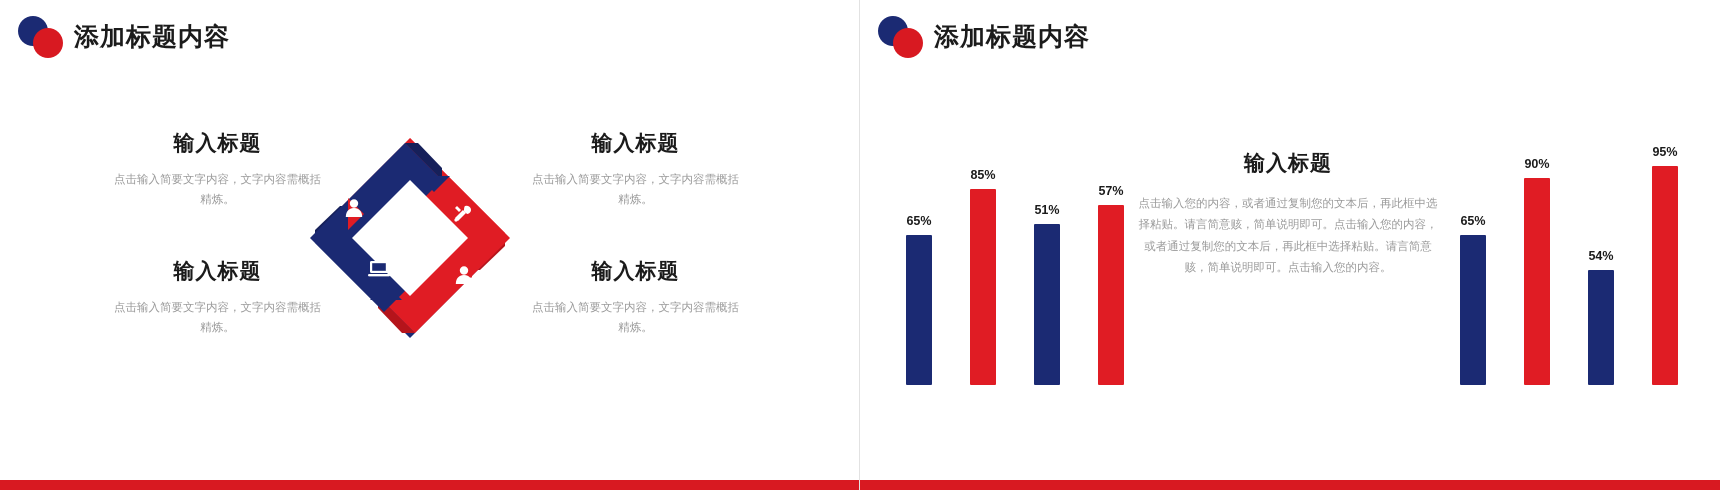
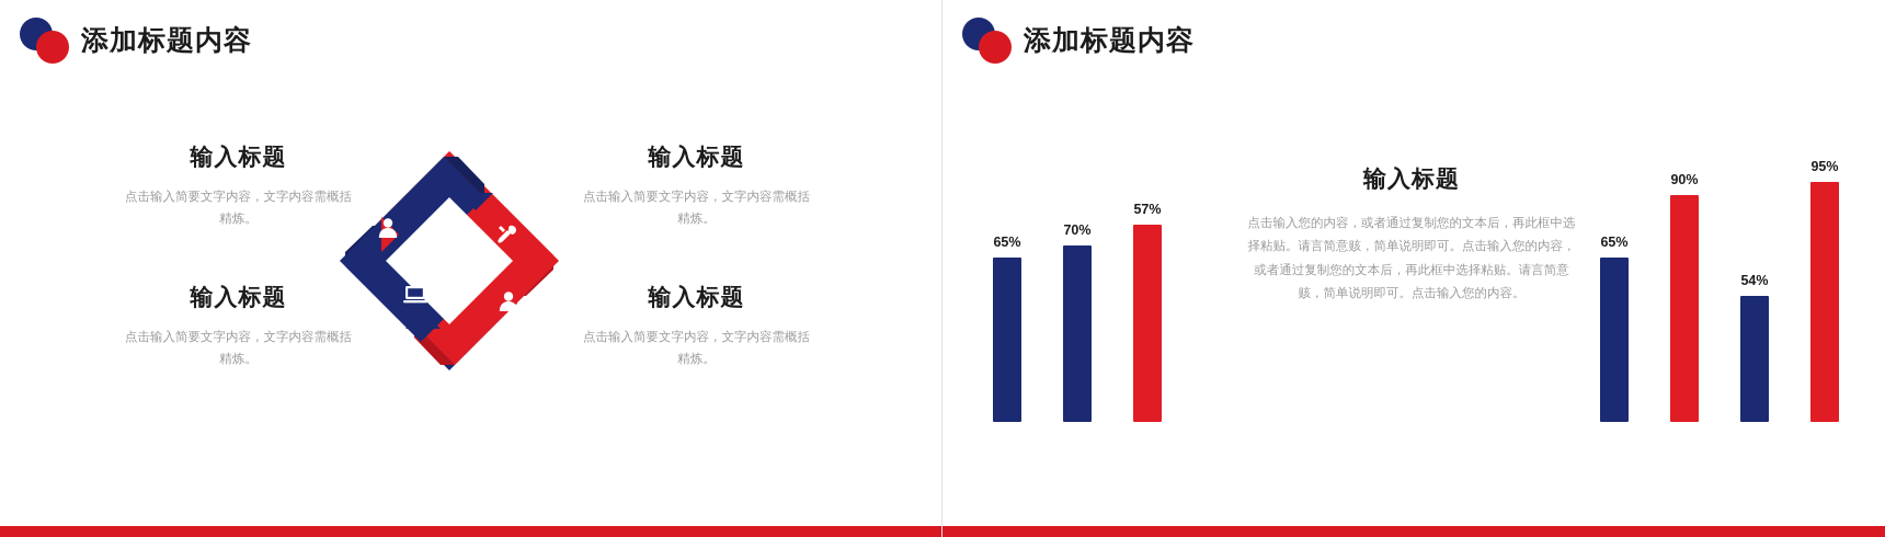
  添加标题内容
  输入标题
  点击输入简要文字内容，文字内容需概括精炼。
  输入标题
  点击输入简要文字内容，文字内容需概括精炼。
  输入标题
  点击输入简要文字内容，文字内容需概括精炼。
  输入标题
  点击输入简要文字内容，文字内容需概括精炼。
  添加标题内容
  65%
- 85%
- 51%
+ 70%
  57%
  输入标题
  点击输入您的内容，或者通过复制您的文本后，再此框中选择粘贴。请言简意赅，简单说明即可。点击输入您的内容，或者通过复制您的文本后，再此框中选择粘贴。请言简意赅，简单说明即可。点击输入您的内容。
  65%
  90%
  54%
  95%
